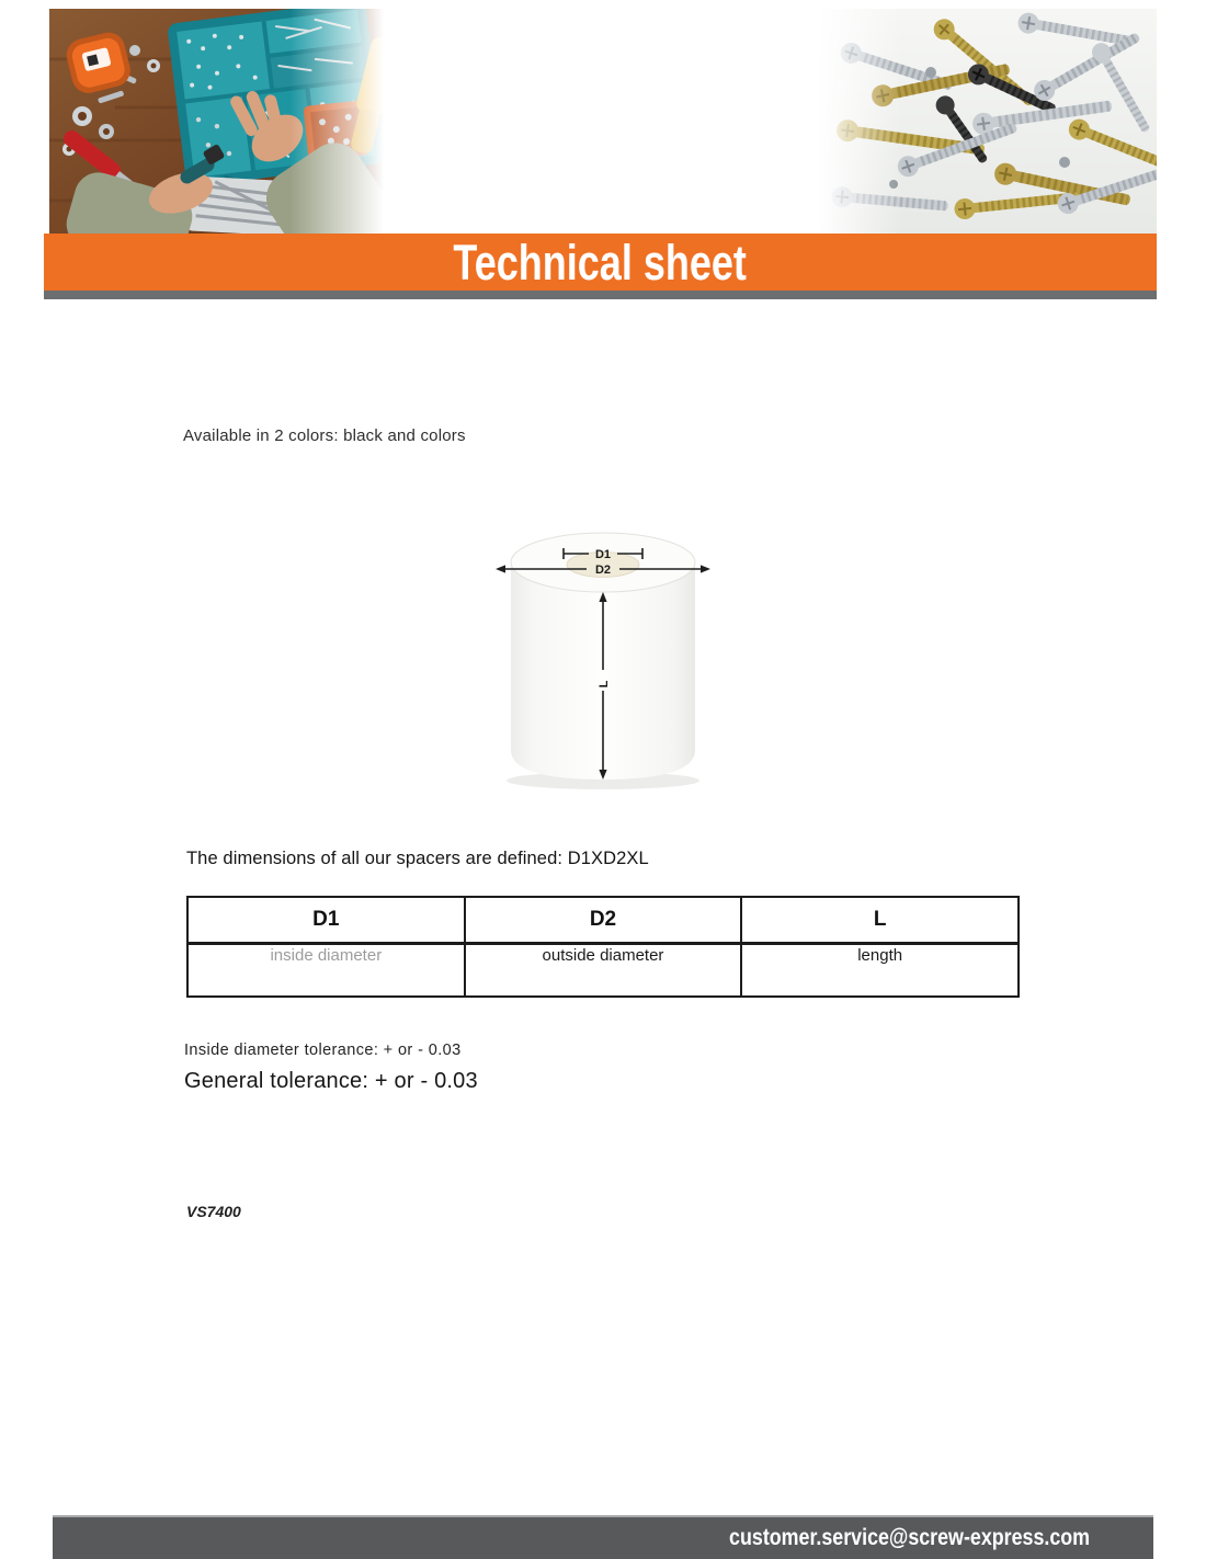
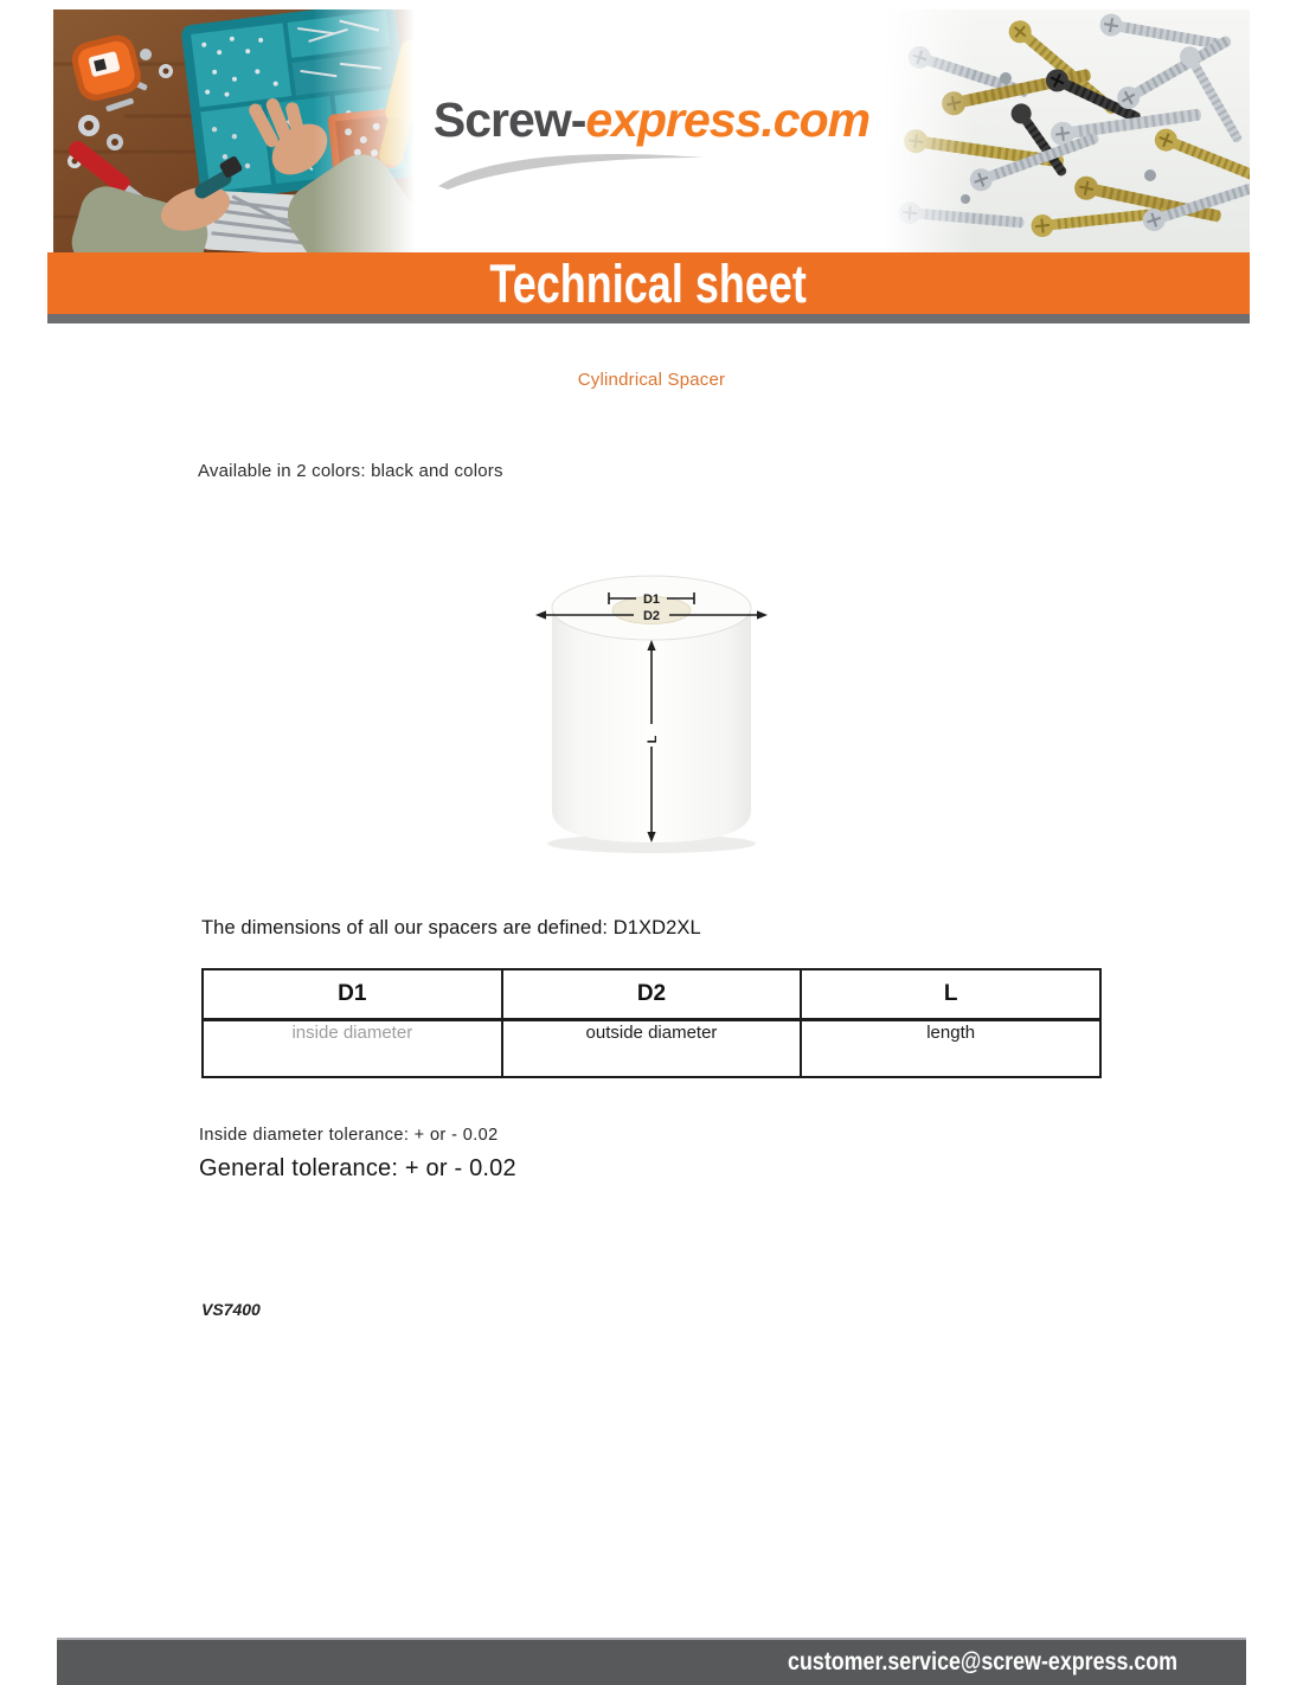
+ Screw-express.com
  Technical sheet
+ Cylindrical Spacer
  Available in 2 colors: black and colors
  D1
  D2
  The dimensions of all our spacers are defined: D1XD2XL
  D1	D2	L
  inside diameter	outside diameter	length
- Inside diameter tolerance: + or - 0.03
+ Inside diameter tolerance: + or - 0.02
- General tolerance: + or - 0.03
+ General tolerance: + or - 0.02
  VS7400
  customer.service@screw-express.com
